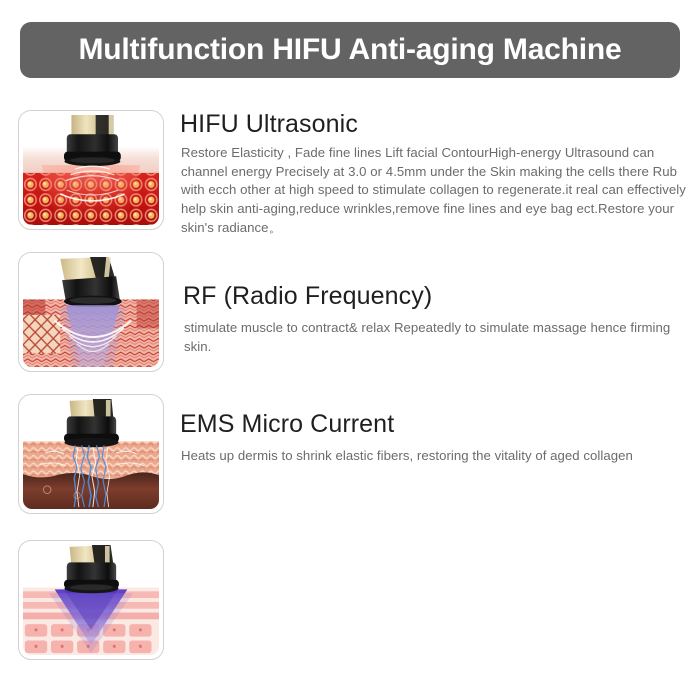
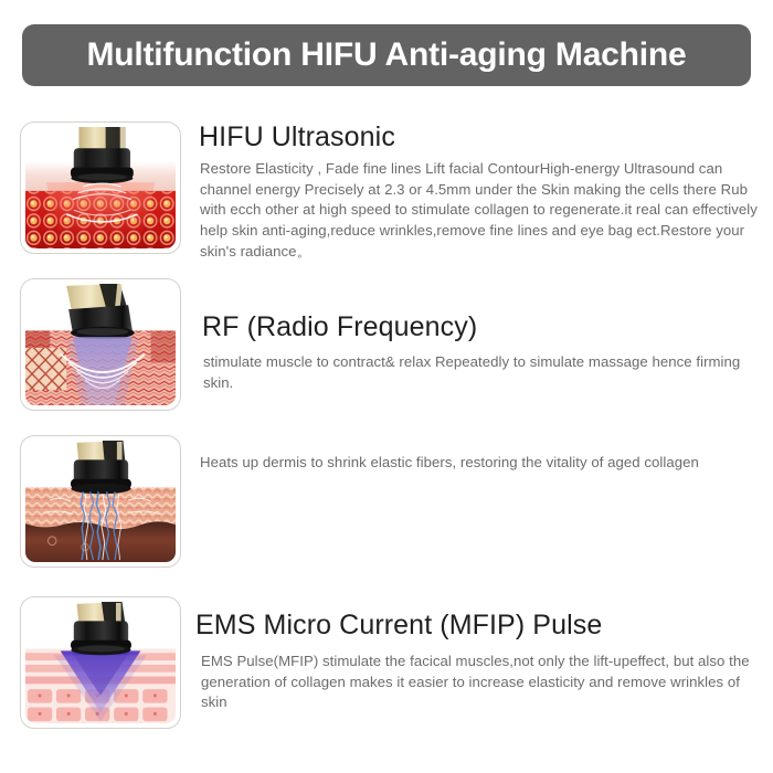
  Multifunction HIFU Anti-aging Machine
  HIFU Ultrasonic
- Restore Elasticity , Fade fine lines Lift facial ContourHigh-energy Ultrasound can channel energy Precisely at 3.0 or 4.5mm under the Skin making the cells there Rub with ecch other at high speed to stimulate collagen to regenerate.it real can effectively help skin anti-aging,reduce wrinkles,remove fine lines and eye bag ect.Restore your skin's radiance。
+ Restore Elasticity , Fade fine lines Lift facial ContourHigh-energy Ultrasound can channel energy Precisely at 2.3 or 4.5mm under the Skin making the cells there Rub with ecch other at high speed to stimulate collagen to regenerate.it real can effectively help skin anti-aging,reduce wrinkles,remove fine lines and eye bag ect.Restore your skin's radiance。
  RF (Radio Frequency)
  stimulate muscle to contract& relax Repeatedly to simulate massage hence firming skin.
- EMS Micro Current
  Heats up dermis to shrink elastic fibers, restoring the vitality of aged collagen
+ EMS Micro Current (MFIP) Pulse
+ EMS Pulse(MFIP) stimulate the facical muscles,not only the lift-upeffect, but also the generation of collagen makes it easier to increase elasticity and remove wrinkles of skin
